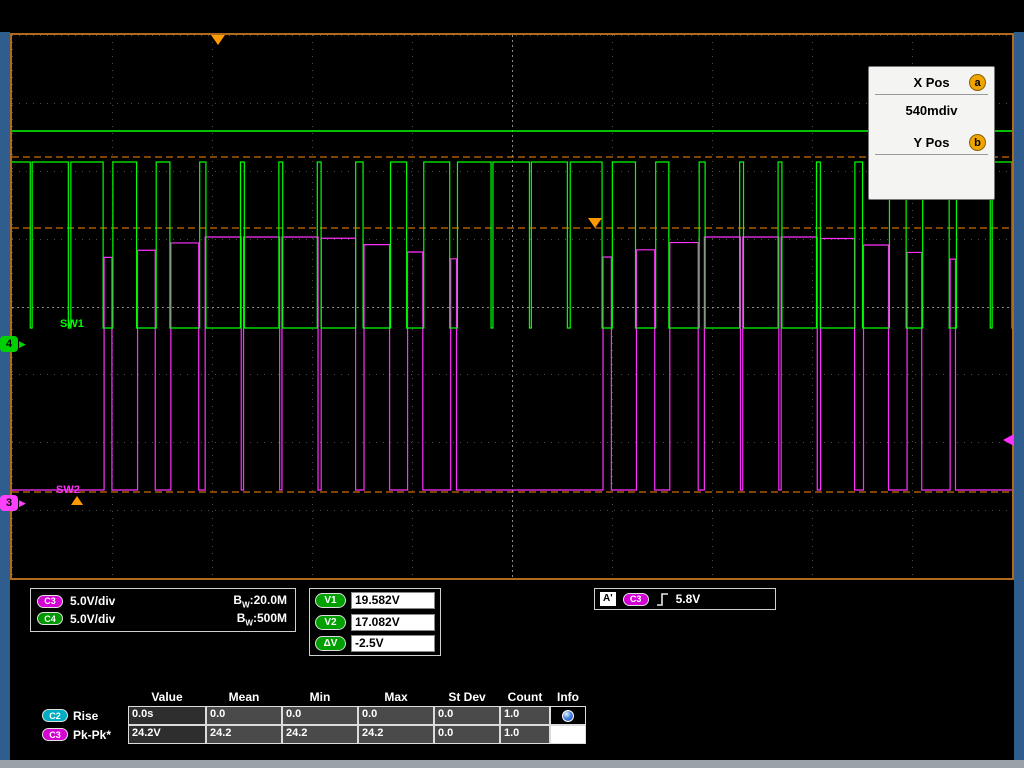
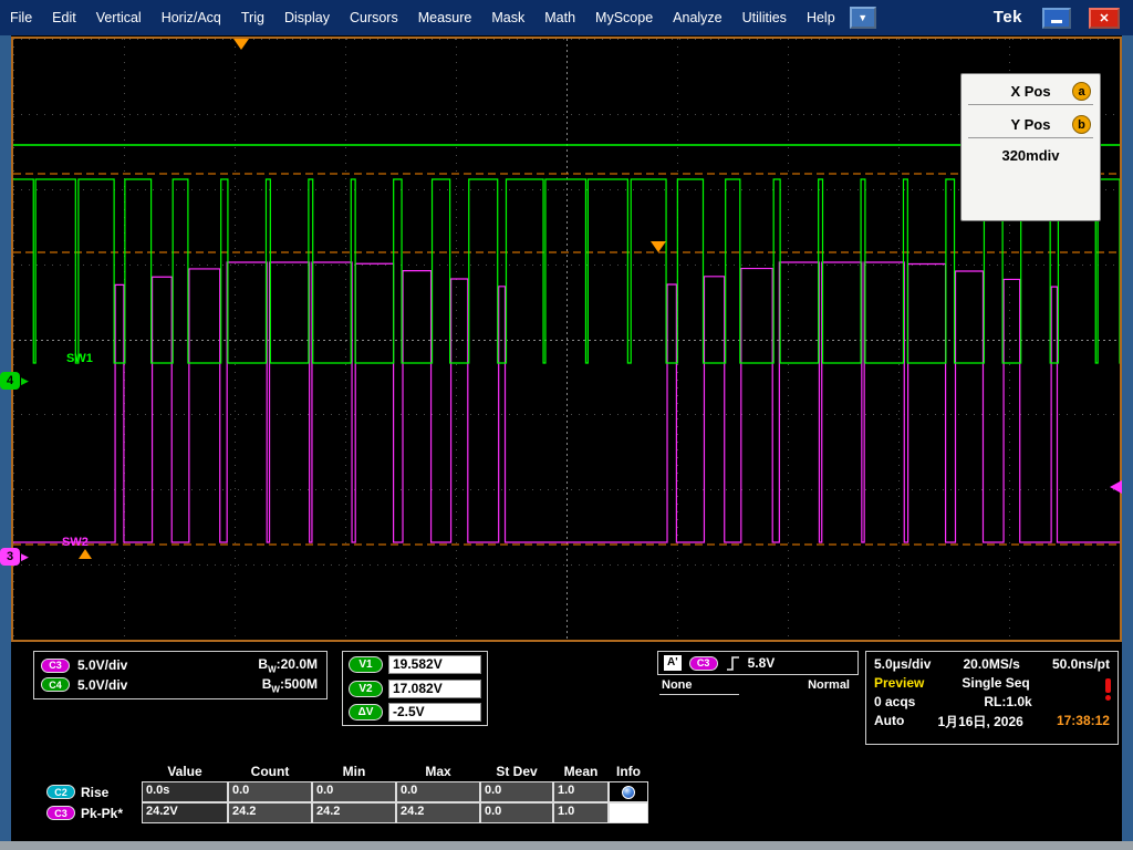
+ File
+ Edit
+ Vertical
+ Horiz/Acq
+ Trig
+ Display
+ Cursors
+ Measure
+ Mask
+ Math
+ MyScope
+ Analyze
+ Utilities
+ Help
+ ▼
+ Tek
+ ✕
  SW1
  SW2
  4
  ▶
  3
  ▶
  X Pos
  a
- 540mdiv
  Y Pos
  b
+ 320mdiv
  C3
  5.0V/div
  BW:20.0M
  C4
  5.0V/div
  BW:500M
  V1
  19.582V
  V2
  17.082V
  ΔV
  -2.5V
  A'
  C3
  5.8V
+ None
+ Normal
+ 5.0μs/div
+ 20.0MS/s
+ 50.0ns/pt
+ Preview
+ Single Seq
+ 0 acqs
+ RL:1.0k
+ Auto
+ 1月16日, 2026
+ 17:38:12
  Value
- Mean
+ Count
  Min
  Max
  St Dev
- Count
+ Mean
  Info
  C2
  Rise
  0.0s
  0.0
  0.0
  0.0
  0.0
  1.0
  C3
  Pk-Pk*
  24.2V
  24.2
  24.2
  24.2
  0.0
  1.0
